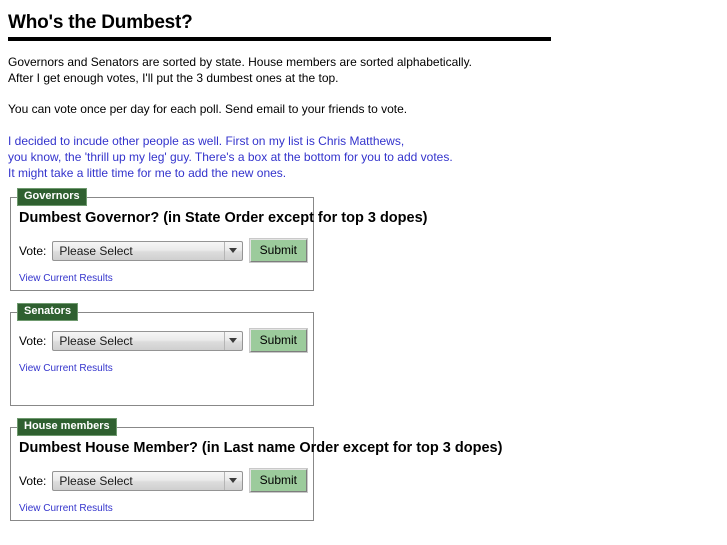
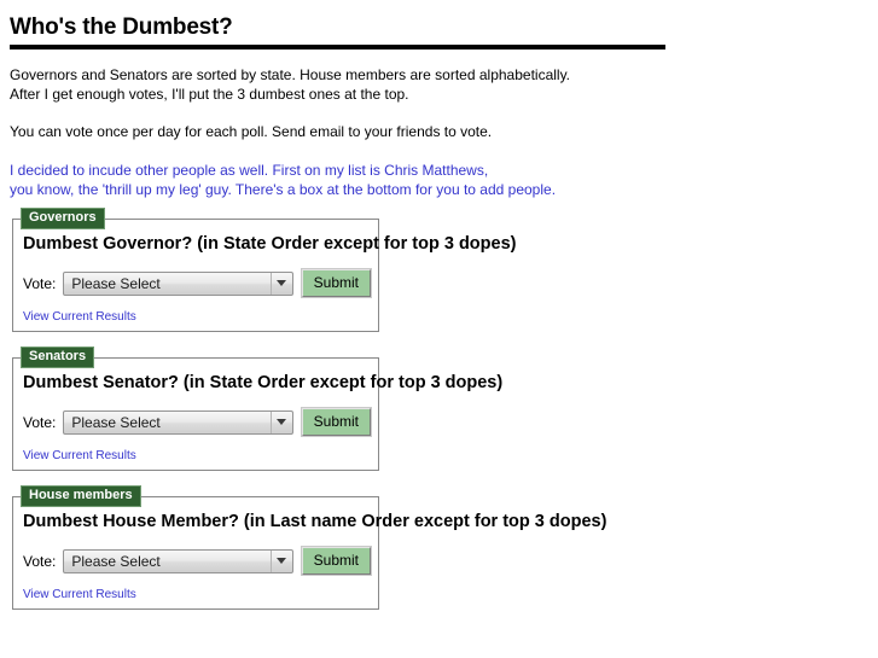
  Who's the Dumbest?
  Governors and Senators are sorted by state. House members are sorted alphabetically.
  After I get enough votes, I'll put the 3 dumbest ones at the top.
  You can vote once per day for each poll. Send email to your friends to vote.
  I decided to incude other people as well. First on my list is Chris Matthews,
- you know, the 'thrill up my leg' guy. There's a box at the bottom for you to add votes.
+ you know, the 'thrill up my leg' guy. There's a box at the bottom for you to add people.
- It might take a little time for me to add the new ones.
  Governors
  Dumbest Governor? (in State Order except for top 3 dopes)
  Vote:
  Please Select
  Submit
  View Current Results
  Senators
+ Dumbest Senator? (in State Order except for top 3 dopes)
  Vote:
  Please Select
  Submit
  View Current Results
  House members
  Dumbest House Member? (in Last name Order except for top 3 dopes)
  Vote:
  Please Select
  Submit
  View Current Results
